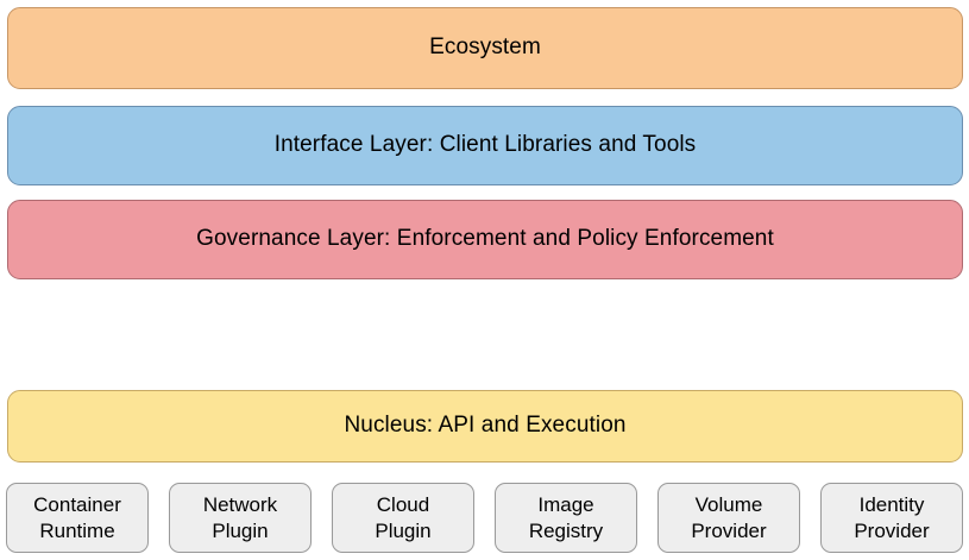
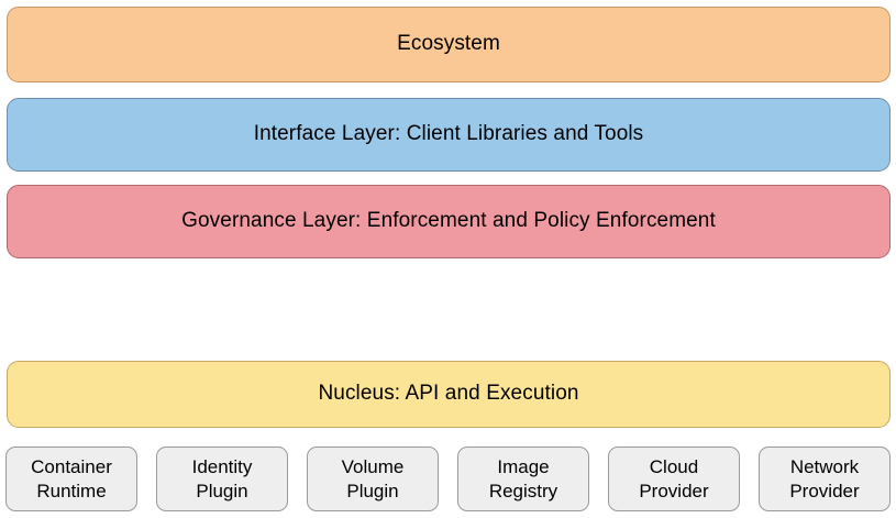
  Ecosystem
  Interface Layer: Client Libraries and Tools
  Governance Layer: Enforcement and Policy Enforcement
  Nucleus: API and Execution
  Container
  Runtime
- Network
+ Identity
  Plugin
- Cloud
+ Volume
  Plugin
  Image
  Registry
- Volume
+ Cloud
  Provider
- Identity
+ Network
  Provider
